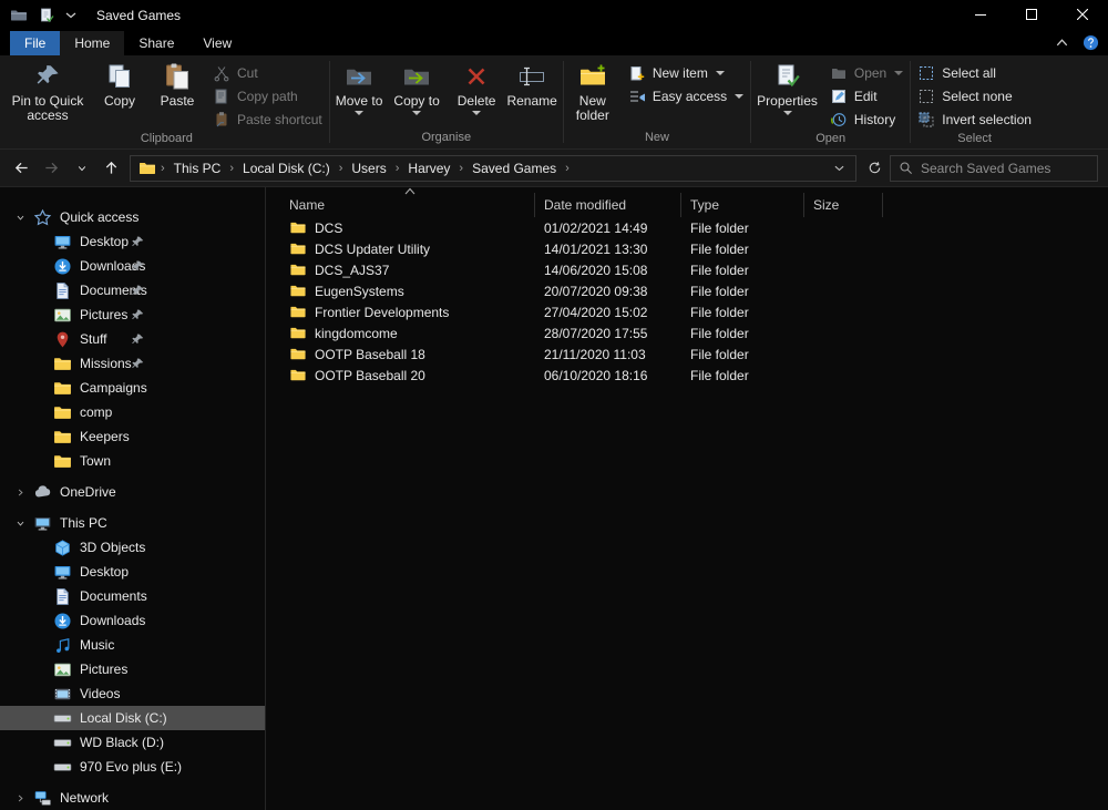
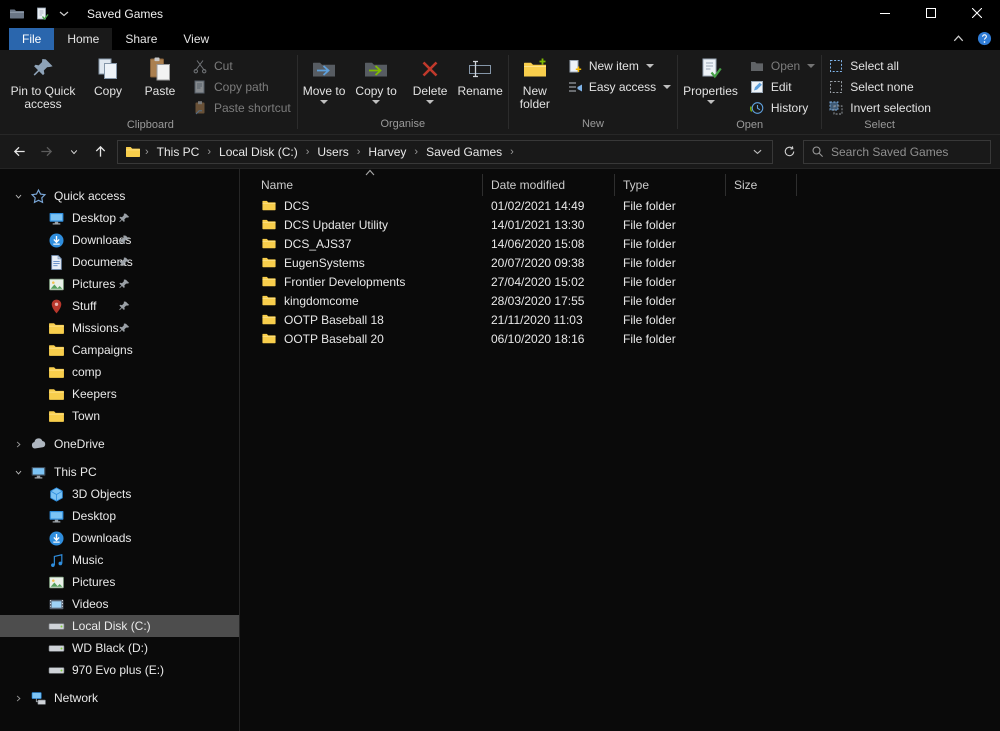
  Saved Games
  File
  Home
  Share
  View
  Pin to Quick access
  Copy
  Paste
  Cut
  Copy path
  Paste shortcut
  Clipboard
  Move to
  Copy to
  Delete
  Rename
  Organise
  New folder
  New item
  Easy access
  New
  Properties
  Open
  Edit
  History
  Open
  Select all
  Select none
  Invert selection
  Select
  ›
  This PC
  ›
  Local Disk (C:)
  ›
  Users
  ›
  Harvey
  ›
  Saved Games
  ›
  Search Saved Games
  Quick access
  Desktop
  Downloas
  Documens
  Pictures
  Stuff
  Missions
  Campaigns
  comp
  Keepers
  Town
  OneDrive
  This PC
  3D Objects
  Desktop
- Documents
  Downloads
  Music
  Pictures
  Videos
  Local Disk (C:)
  WD Black (D:)
  970 Evo plus (E:)
  Network
  Name
  Date modified
  Type
  Size
  DCS
  01/02/2021 14:49
  File folder
  DCS Updater Utility
  14/01/2021 13:30
  File folder
  DCS_AJS37
  14/06/2020 15:08
  File folder
  EugenSystems
  20/07/2020 09:38
  File folder
  Frontier Developments
  27/04/2020 15:02
  File folder
  kingdomcome
- 28/07/2020 17:55
+ 28/03/2020 17:55
  File folder
  OOTP Baseball 18
  21/11/2020 11:03
  File folder
  OOTP Baseball 20
  06/10/2020 18:16
  File folder
